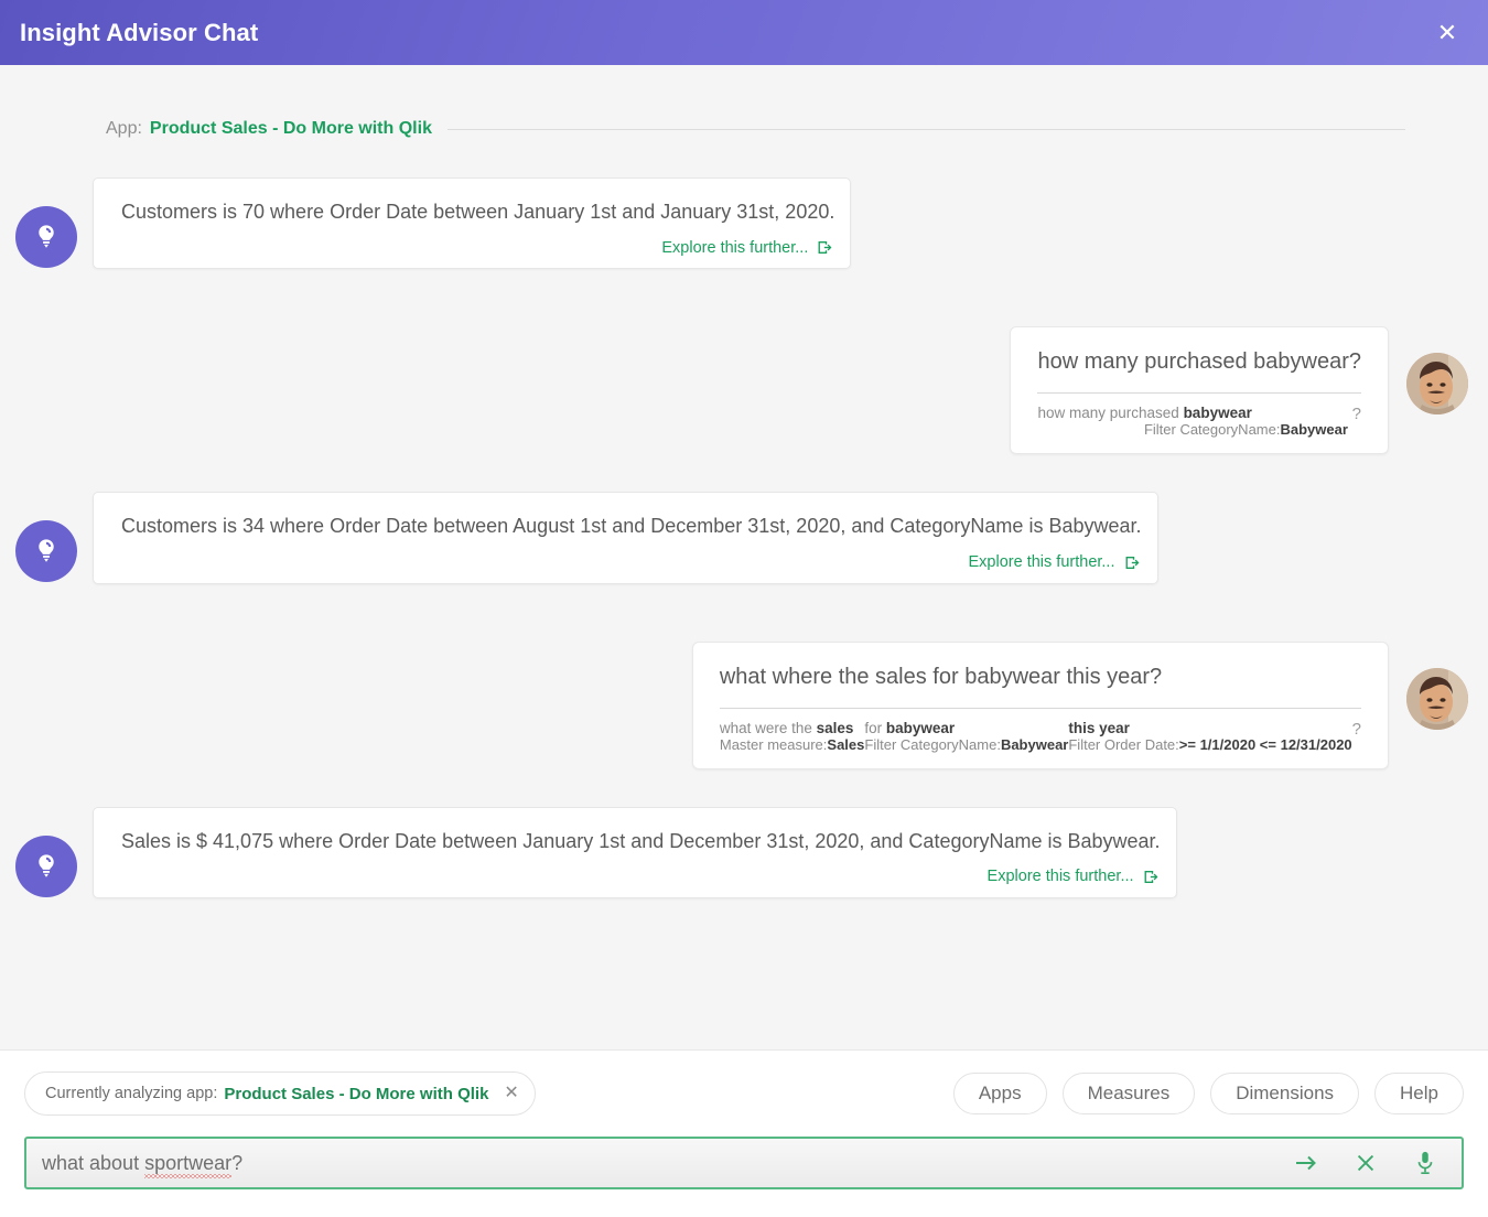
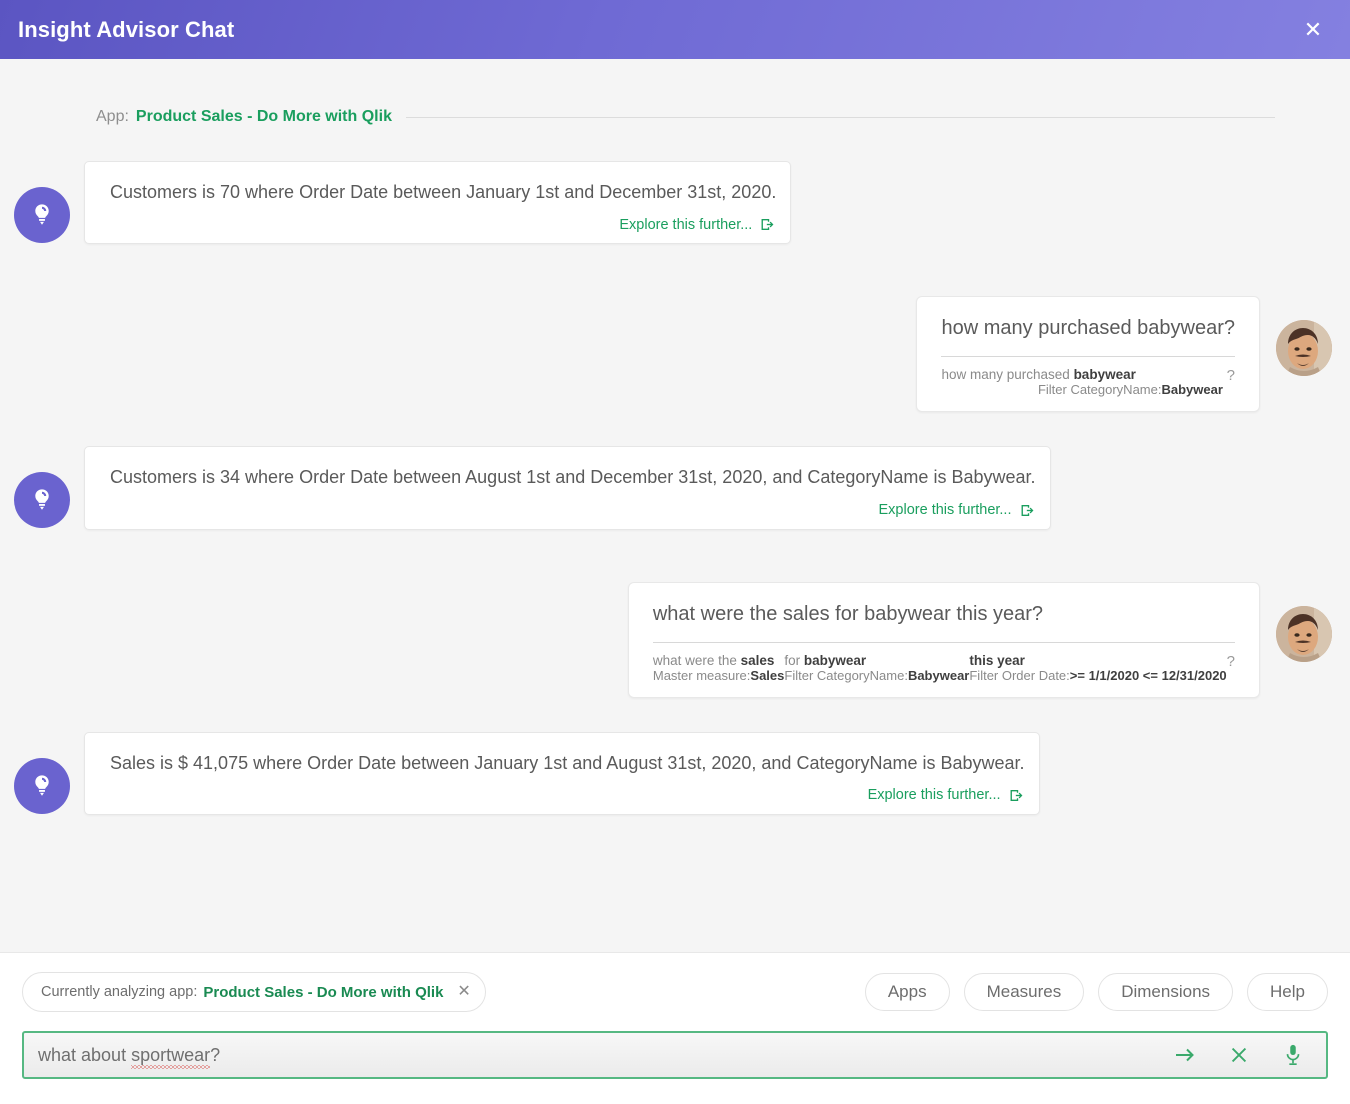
  Insight Advisor Chat
  ✕
  App:
  Product Sales - Do More with Qlik
- Customers is 70 where Order Date between January 1st and January 31st, 2020.
+ Customers is 70 where Order Date between January 1st and December 31st, 2020.
  Explore this further...
  how many purchased babywear?
  how many purchased babywear	?
  Filter CategoryName:Babywear
  Customers is 34 where Order Date between August 1st and December 31st, 2020, and CategoryName is Babywear.
  Explore this further...
- what where the sales for babywear this year?
+ what were the sales for babywear this year?
  what were the sales	for babywear	this year	?
  Master measure:Sales	Filter CategoryName:Babywear	Filter Order Date:>= 1/1/2020 <= 12/31/2020
- Sales is $ 41,075 where Order Date between January 1st and December 31st, 2020, and CategoryName is Babywear.
+ Sales is $ 41,075 where Order Date between January 1st and August 31st, 2020, and CategoryName is Babywear.
  Explore this further...
  Currently analyzing app:
  Product Sales - Do More with Qlik
  ✕
  Apps
  Measures
  Dimensions
  Help
  what about sportwear?
